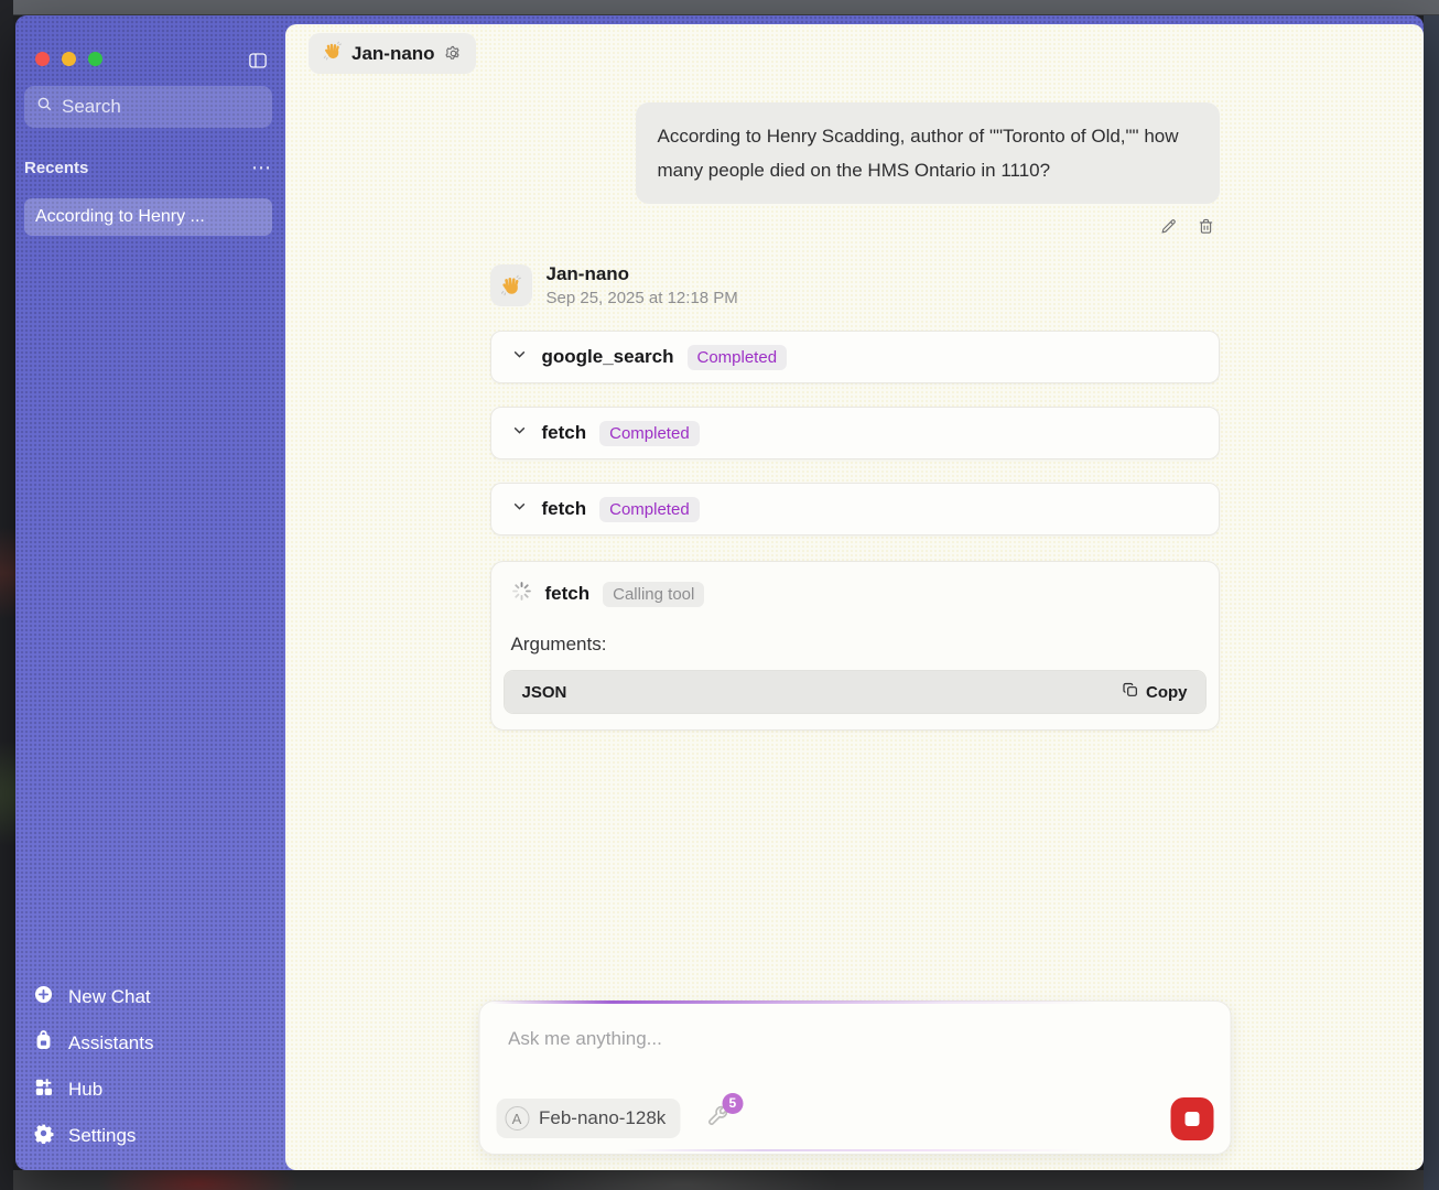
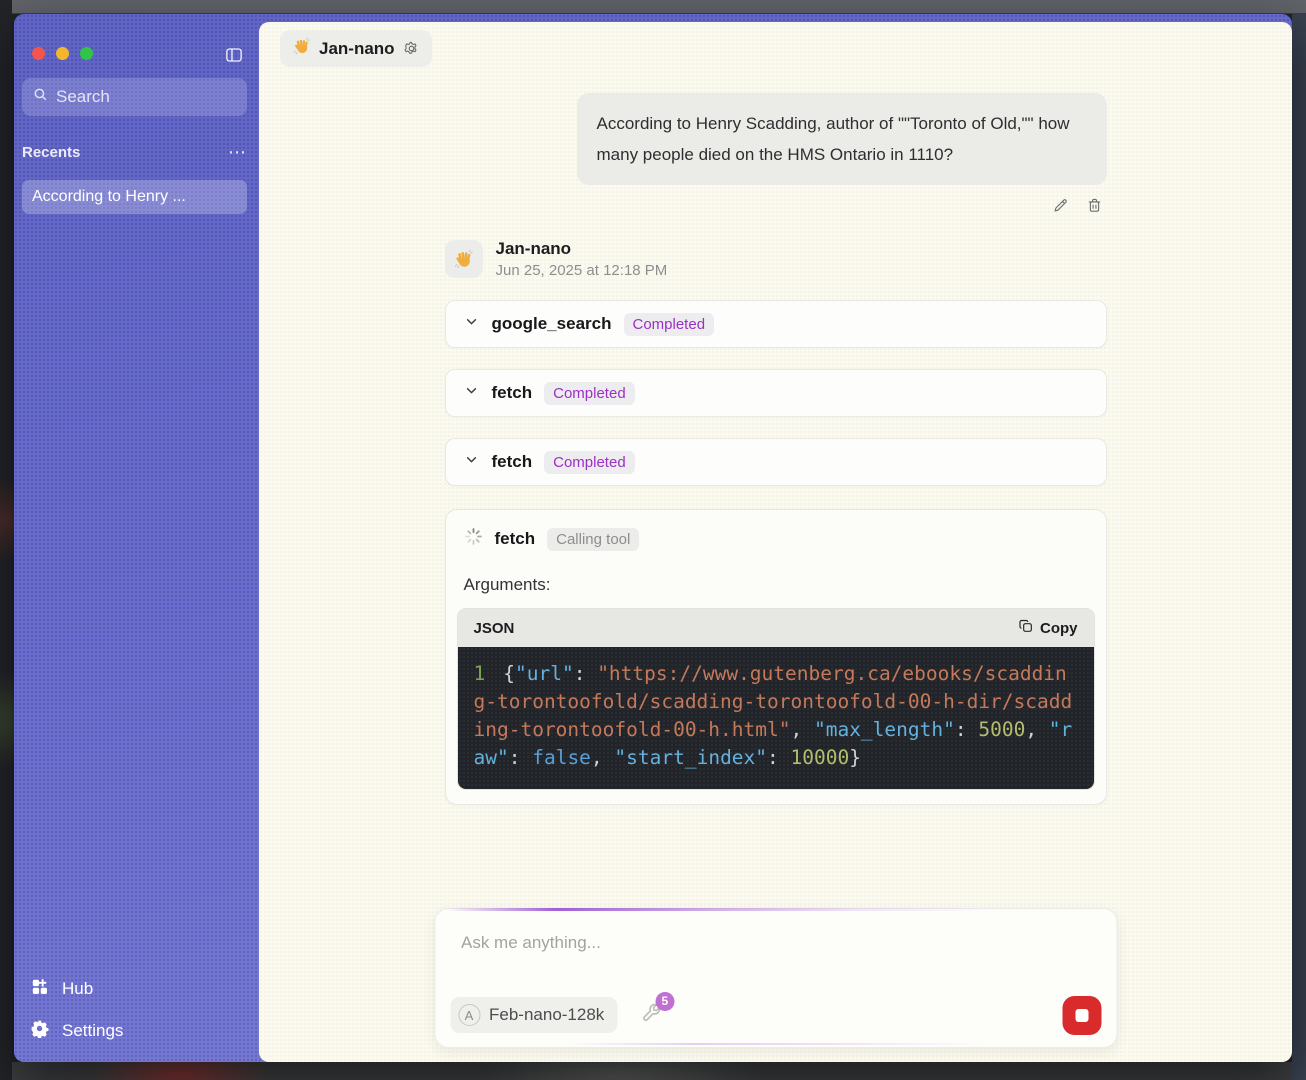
  Search
  Recents
  ⋯
  According to Henry ...
- New Chat
- Assistants
  Hub
  Settings
  Jan-nano
  According to Henry Scadding, author of ""Toronto of Old,"" how many people died on the HMS Ontario in 1110?
  Jan-nano
- Sep 25, 2025 at 12:18 PM
+ Jun 25, 2025 at 12:18 PM
  google_search
  Completed
  fetch
  Completed
  fetch
  Completed
  fetch
  Calling tool
  Arguments:
  JSON
  Copy
+ 1 {"url": "https://www.gutenberg.ca/ebooks/scadding-torontoofold/scadding-torontoofold-00-h-dir/scadding-torontoofold-00-h.html", "max_length": 5000, "raw": false, "start_index": 10000}
  Ask me anything...
  A
  Feb-nano-128k
  5
